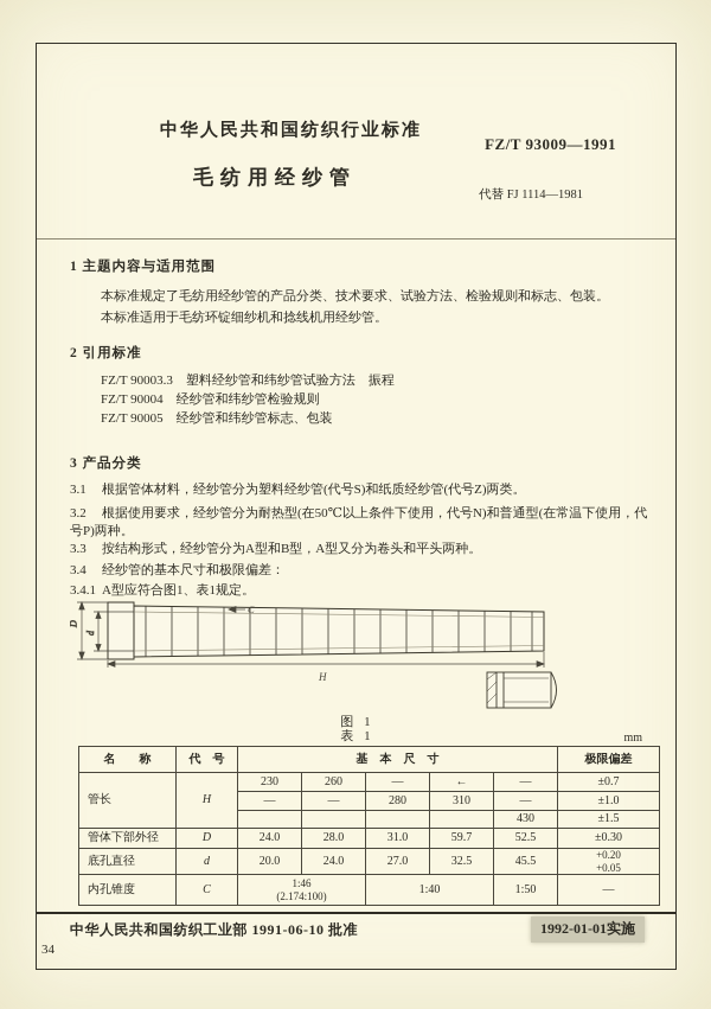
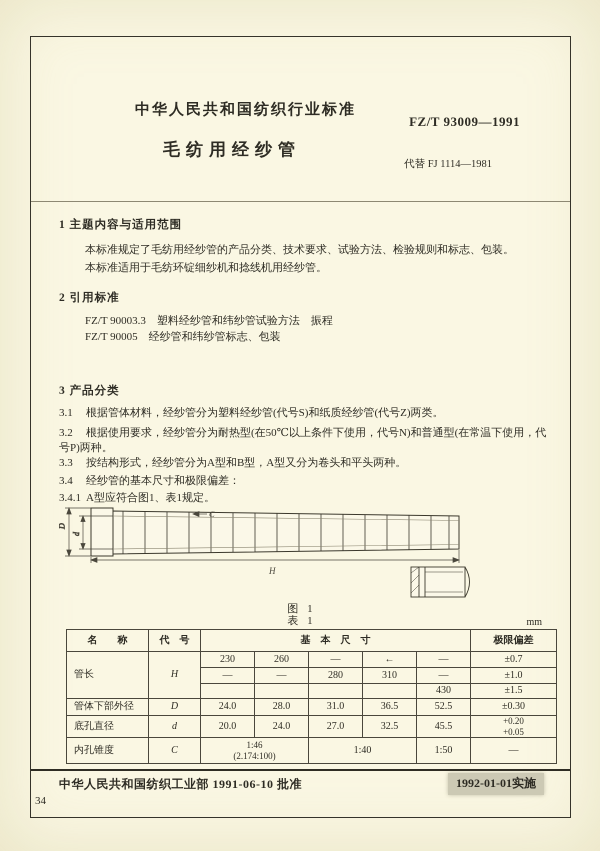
  中华人民共和国纺织行业标准
  FZ/T 93009—1991
  毛纺用经纱管
  代替 FJ 1114—1981
  1 主题内容与适用范围
  本标准规定了毛纺用经纱管的产品分类、技术要求、试验方法、检验规则和标志、包装。
  本标准适用于毛纺环锭细纱机和捻线机用经纱管。
  2 引用标准
  FZ/T 90003.3 塑料经纱管和纬纱管试验方法 振程
- FZ/T 90004 经纱管和纬纱管检验规则
  FZ/T 90005 经纱管和纬纱管标志、包装
  3 产品分类
  3.1 根据管体材料，经纱管分为塑料经纱管(代号S)和纸质经纱管(代号Z)两类。
  3.2 根据使用要求，经纱管分为耐热型(在50℃以上条件下使用，代号N)和普通型(在常温下使用，代号P)两种。
  3.3 按结构形式，经纱管分为A型和B型，A型又分为卷头和平头两种。
  3.4 经纱管的基本尺寸和极限偏差：
  3.4.1 A型应符合图1、表1规定。
  C
  H
  图 1
  表 1
  mm
  名 称	代 号	基 本 尺 寸	极限偏差
  管长	H	230	260	—	←	—	±0.7
  —	—	280	310	—	±1.0
  				430	±1.5
- 管体下部外径	D	24.0	28.0	31.0	59.7	52.5	±0.30
+ 管体下部外径	D	24.0	28.0	31.0	36.5	52.5	±0.30
  底孔直径	d	20.0	24.0	27.0	32.5	45.5	+0.20 +0.05
  内孔锥度	C	1:46 (2.174:100)	1:40	1:50	—
  中华人民共和国纺织工业部 1991-06-10 批准
  1992-01-01实施
  34
